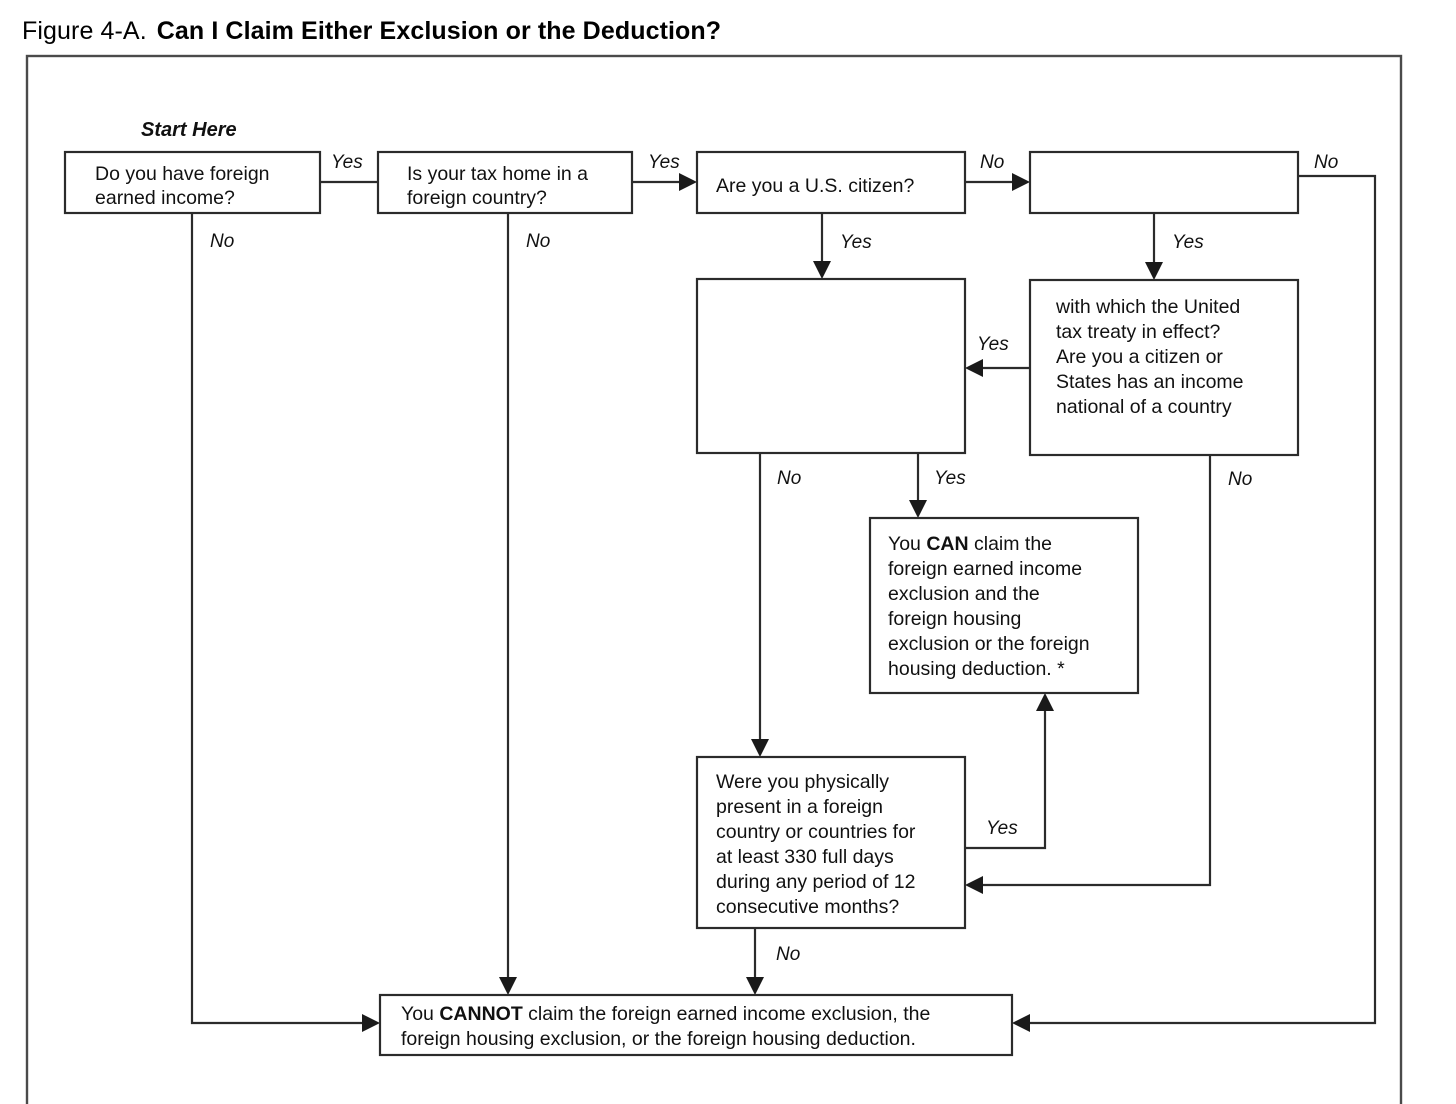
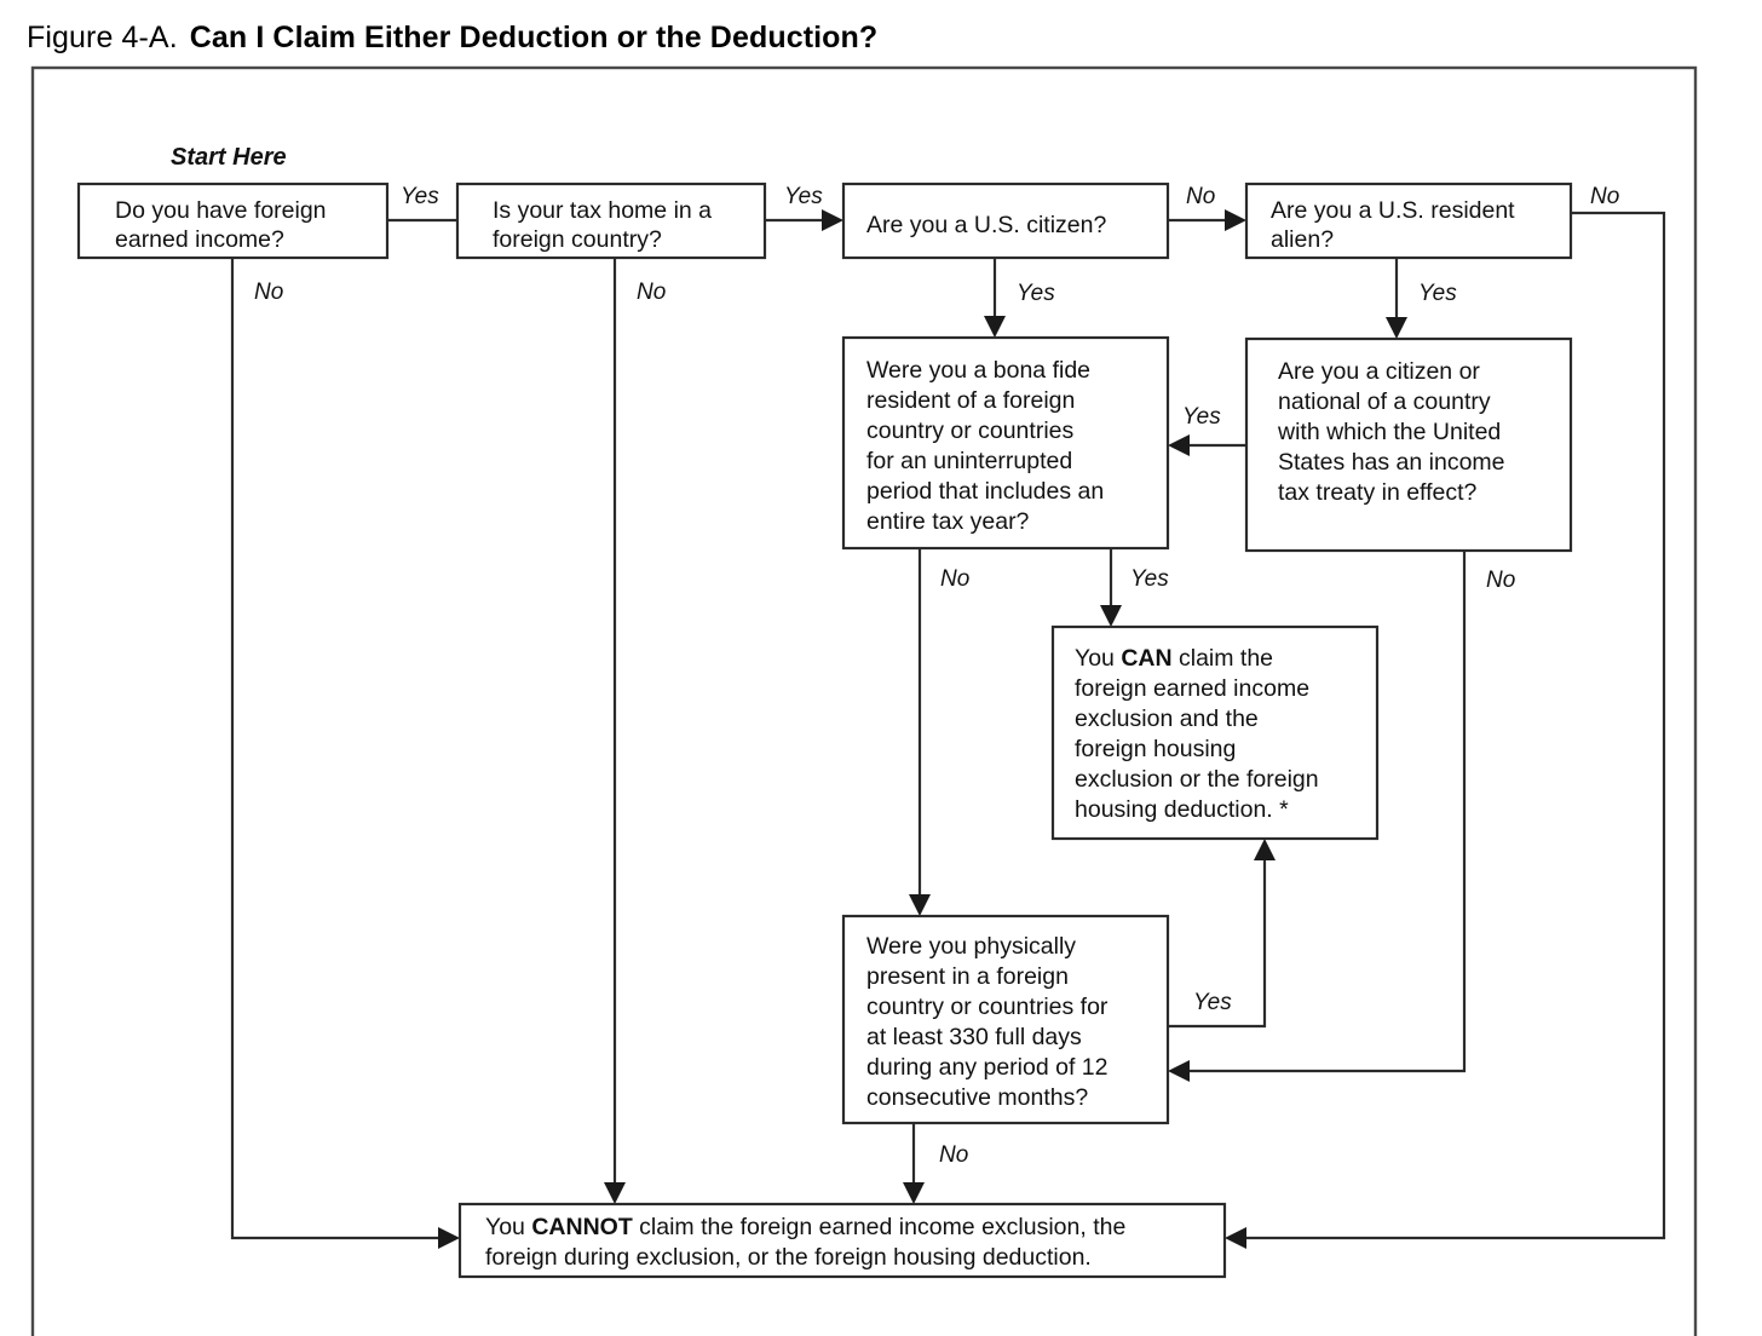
- Figure 4-A. Can I Claim Either Exclusion or the Deduction?
+ Figure 4-A. Can I Claim Either Deduction or the Deduction?
  Start Here
  Do you have foreign
  earned income?
  Is your tax home in a
  foreign country?
  Are you a U.S. citizen?
+ Are you a U.S. resident
+ alien?
+ Were you a bona fide
+ resident of a foreign
+ country or countries
+ for an uninterrupted
+ period that includes an
+ entire tax year?
- with which the United
+ Are you a citizen or
- tax treaty in effect?
+ national of a country
- Are you a citizen or
+ with which the United
  States has an income
- national of a country
+ tax treaty in effect?
  You CAN claim the
  foreign earned income
  exclusion and the
  foreign housing
  exclusion or the foreign
  housing deduction. *
  Were you physically
  present in a foreign
  country or countries for
  at least 330 full days
  during any period of 12
  consecutive months?
  You CANNOT claim the foreign earned income exclusion, the
- foreign housing exclusion, or the foreign housing deduction.
+ foreign during exclusion, or the foreign housing deduction.
  Yes
  No
  Yes
  No
  No
  Yes
  No
  Yes
  Yes
  No
  No
  Yes
  Yes
  No
